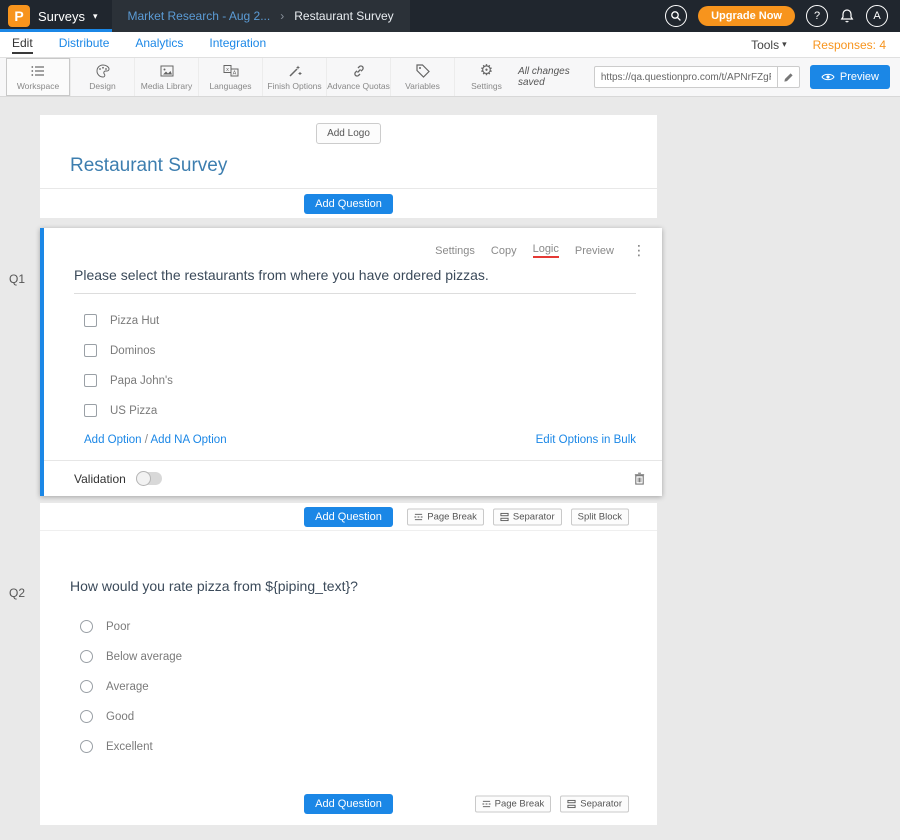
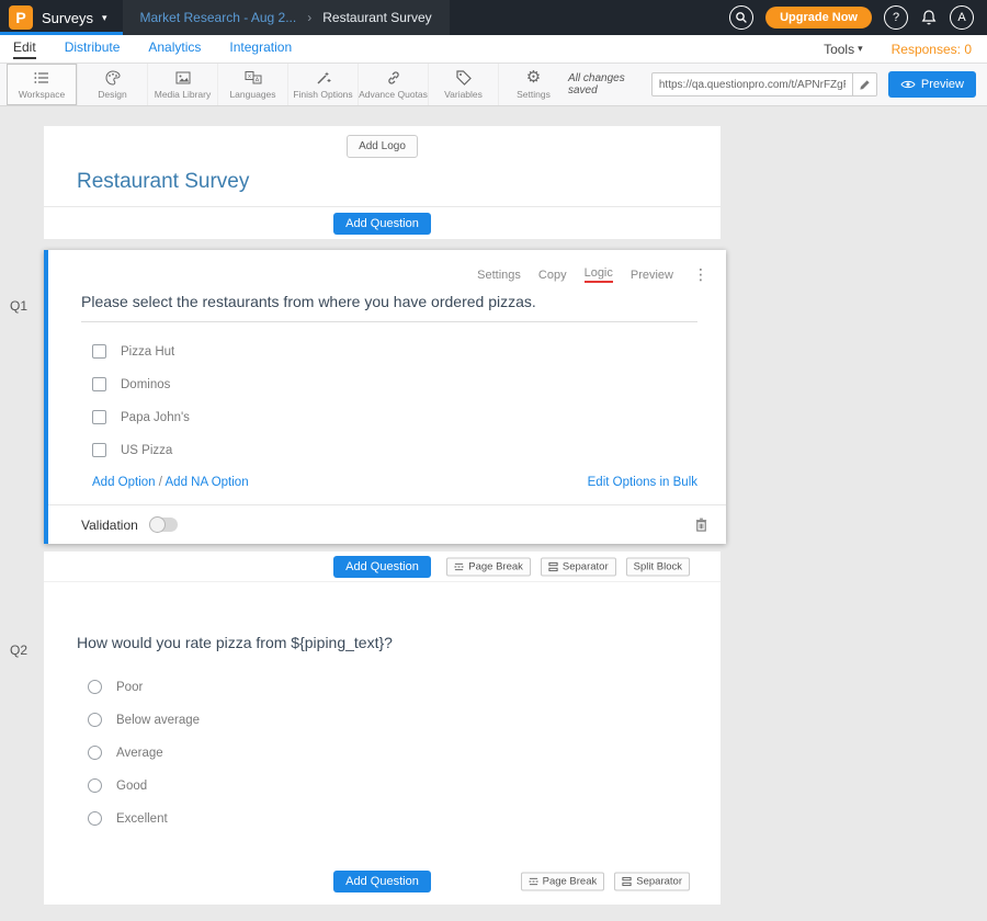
  P
  Surveys
  ▾
  Market Research - Aug 2...
  ›
  Restaurant Survey
  Upgrade Now
  ?
  A
  Edit
  Distribute
  Analytics
  Integration
  Tools
  ▾
- Responses: 4
+ Responses: 0
  Workspace
  Design
  Media Library
  Languages
  Finish Options
  Advance Quotas
  Variables
  ⚙
  Settings
  All changes saved
  https://qa.questionpro.com/t/APNrFZg
  Preview
  Q1
  Q2
  Add Logo
  Restaurant Survey
  Add Question
  Settings
  Copy
  Logic
  Preview
  ⋮
  Please select the restaurants from where you have ordered pizzas.
  Pizza Hut
  Dominos
  Papa John's
  US Pizza
  Add Option / Add NA Option
  Edit Options in Bulk
  Validation
  Add Question
  Page Break
  Separator
  Split Block
  How would you rate pizza from ${piping_text}?
  Poor
  Below average
  Average
  Good
  Excellent
  Add Question
  Page Break
  Separator
